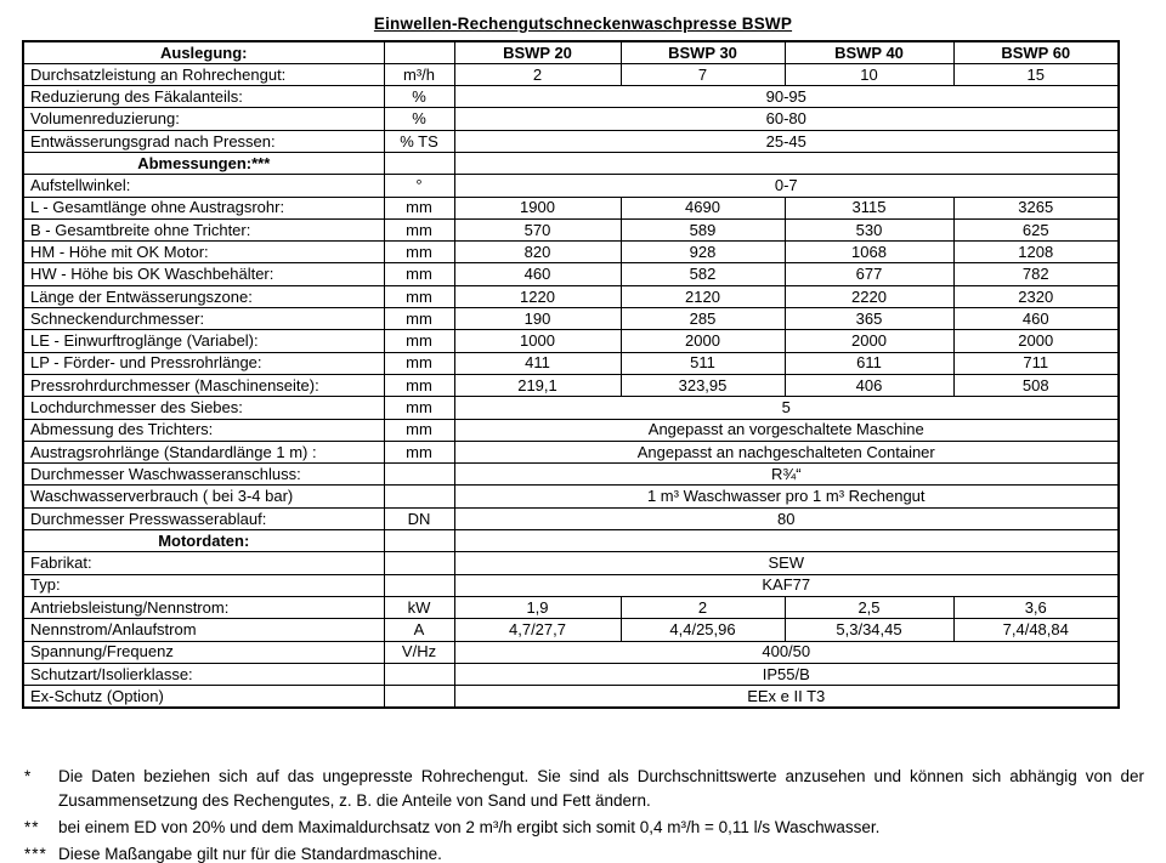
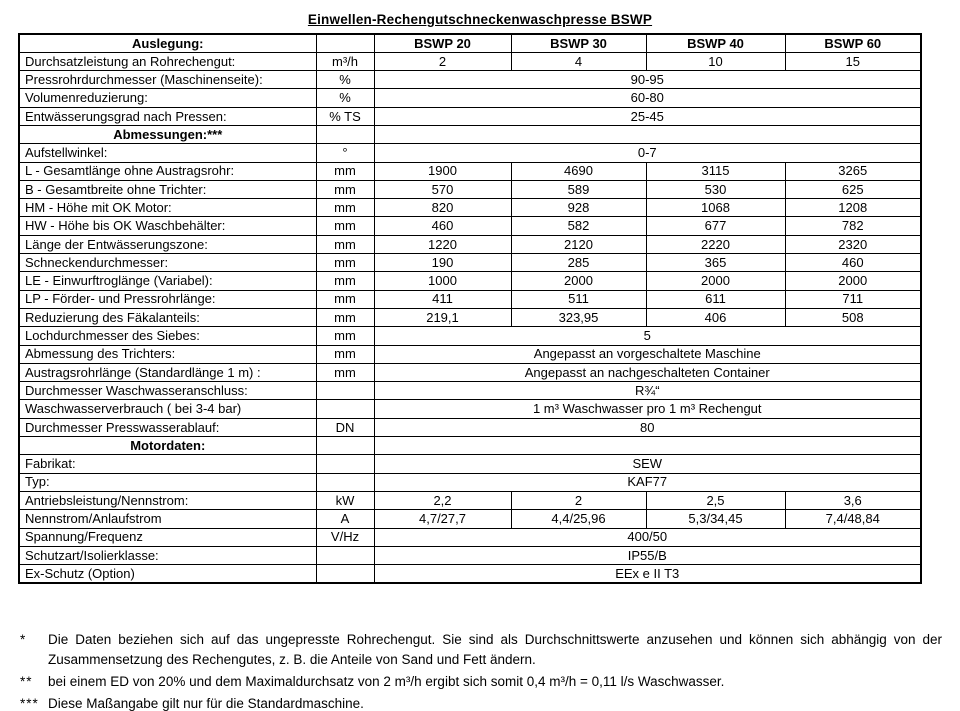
  Einwellen-Rechengutschneckenwaschpresse BSWP
  Auslegung:		BSWP 20	BSWP 30	BSWP 40	BSWP 60
- Durchsatzleistung an Rohrechengut:	m³/h	2	7	10	15
+ Durchsatzleistung an Rohrechengut:	m³/h	2	4	10	15
- Reduzierung des Fäkalanteils:	%	90-95
+ Pressrohrdurchmesser (Maschinenseite):	%	90-95
  Volumenreduzierung:	%	60-80
  Entwässerungsgrad nach Pressen:	% TS	25-45
  Abmessungen:***
  Aufstellwinkel:	°	0-7
  L - Gesamtlänge ohne Austragsrohr:	mm	1900	4690	3115	3265
  B - Gesamtbreite ohne Trichter:	mm	570	589	530	625
  HM - Höhe mit OK Motor:	mm	820	928	1068	1208
  HW - Höhe bis OK Waschbehälter:	mm	460	582	677	782
  Länge der Entwässerungszone:	mm	1220	2120	2220	2320
  Schneckendurchmesser:	mm	190	285	365	460
  LE - Einwurftroglänge (Variabel):	mm	1000	2000	2000	2000
  LP - Förder- und Pressrohrlänge:	mm	411	511	611	711
- Pressrohrdurchmesser (Maschinenseite):	mm	219,1	323,95	406	508
+ Reduzierung des Fäkalanteils:	mm	219,1	323,95	406	508
  Lochdurchmesser des Siebes:	mm	5
  Abmessung des Trichters:	mm	Angepasst an vorgeschaltete Maschine
  Austragsrohrlänge (Standardlänge 1 m) :	mm	Angepasst an nachgeschalteten Container
  Durchmesser Waschwasseranschluss:		R¾“
  Waschwasserverbrauch ( bei 3-4 bar)		1 m³ Waschwasser pro 1 m³ Rechengut
  Durchmesser Presswasserablauf:	DN	80
  Motordaten:
  Fabrikat:		SEW
  Typ:		KAF77
- Antriebsleistung/Nennstrom:	kW	1,9	2	2,5	3,6
+ Antriebsleistung/Nennstrom:	kW	2,2	2	2,5	3,6
  Nennstrom/Anlaufstrom	A	4,7/27,7	4,4/25,96	5,3/34,45	7,4/48,84
  Spannung/Frequenz	V/Hz	400/50
  Schutzart/Isolierklasse:		IP55/B
  Ex-Schutz (Option)		EEx e II T3
  *
  Die Daten beziehen sich auf das ungepresste Rohrechengut. Sie sind als Durchschnittswerte anzusehen und können sich abhängig von der Zusammensetzung des Rechengutes, z. B. die Anteile von Sand und Fett ändern.
  **
  bei einem ED von 20% und dem Maximaldurchsatz von 2 m³/h ergibt sich somit 0,4 m³/h = 0,11 l/s Waschwasser.
  ***
  Diese Maßangabe gilt nur für die Standardmaschine.
